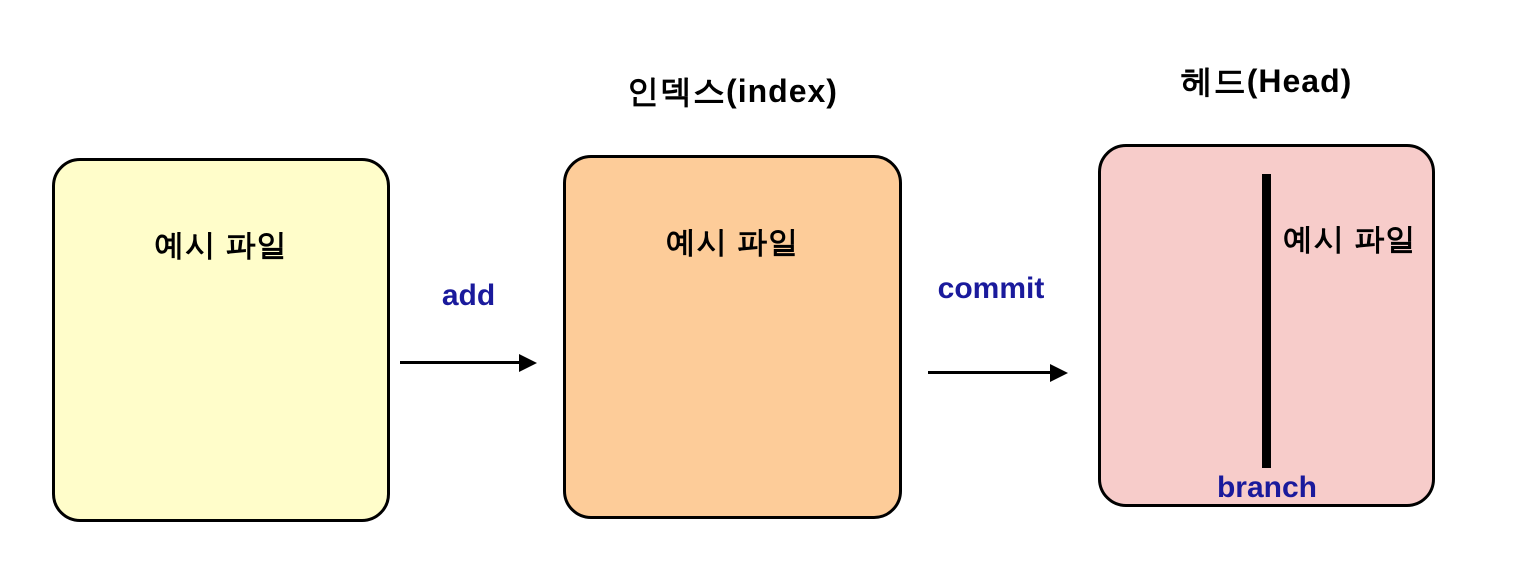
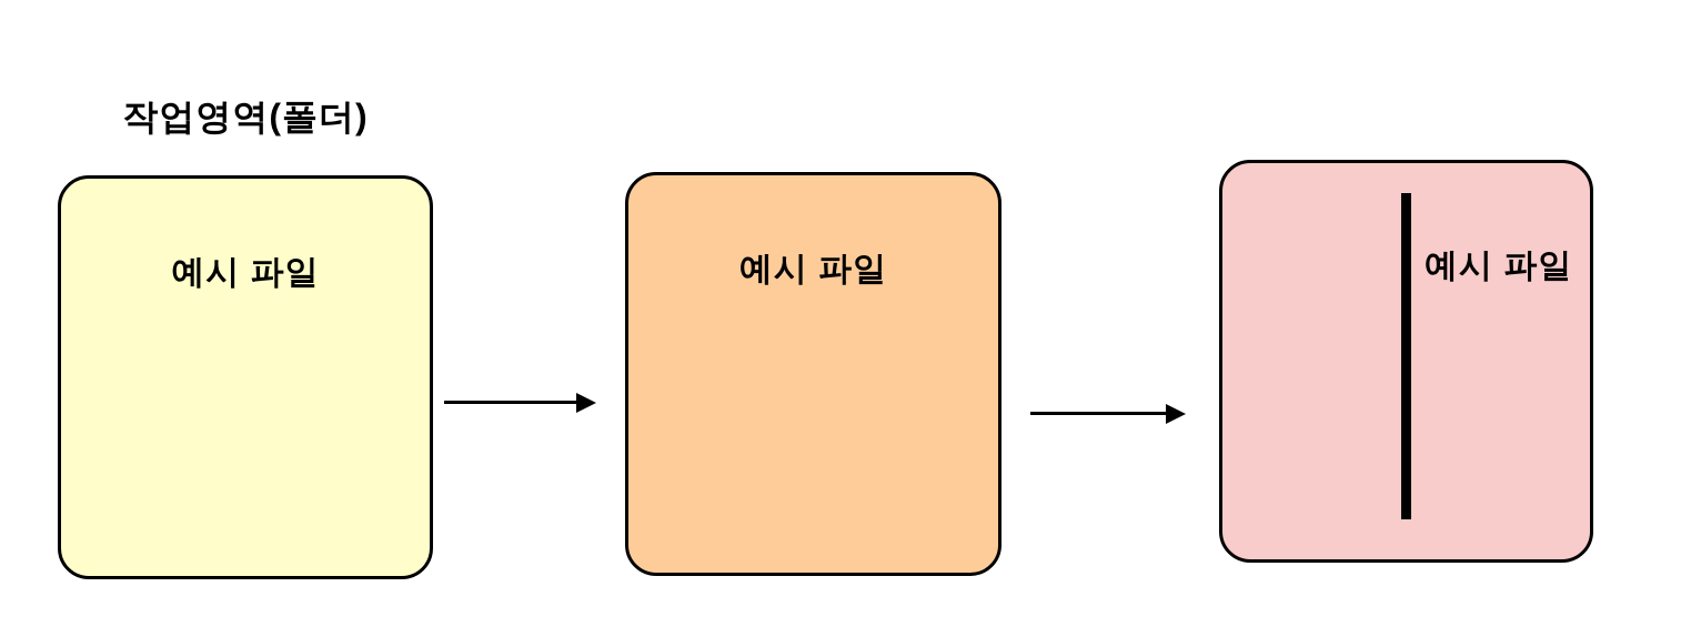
+ 작업영역(폴더)
  예시 파일
- add
- 인덱스(index)
  예시 파일
- commit
- 헤드(Head)
  예시 파일
- branch
